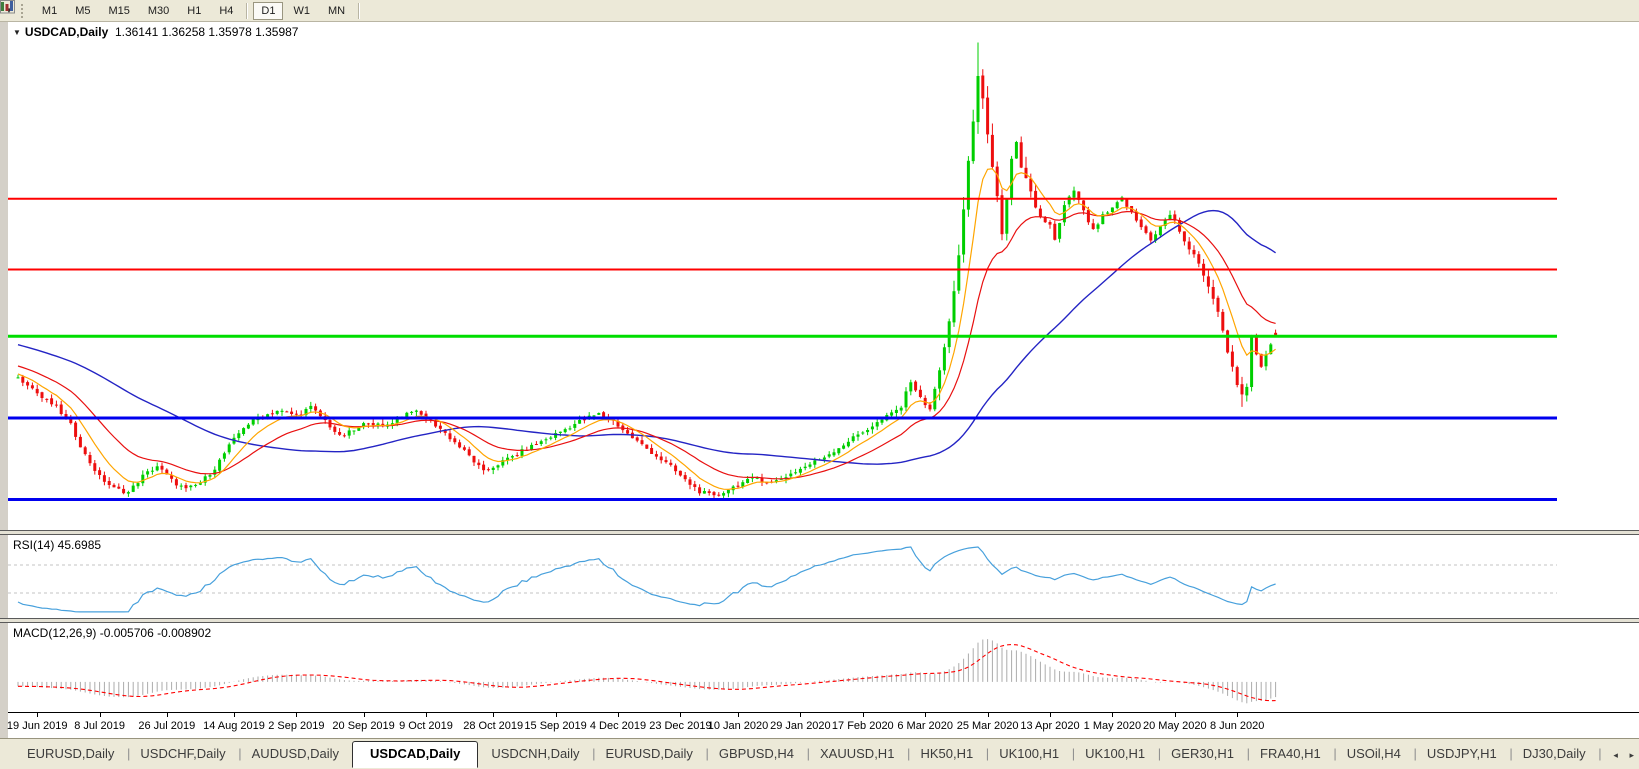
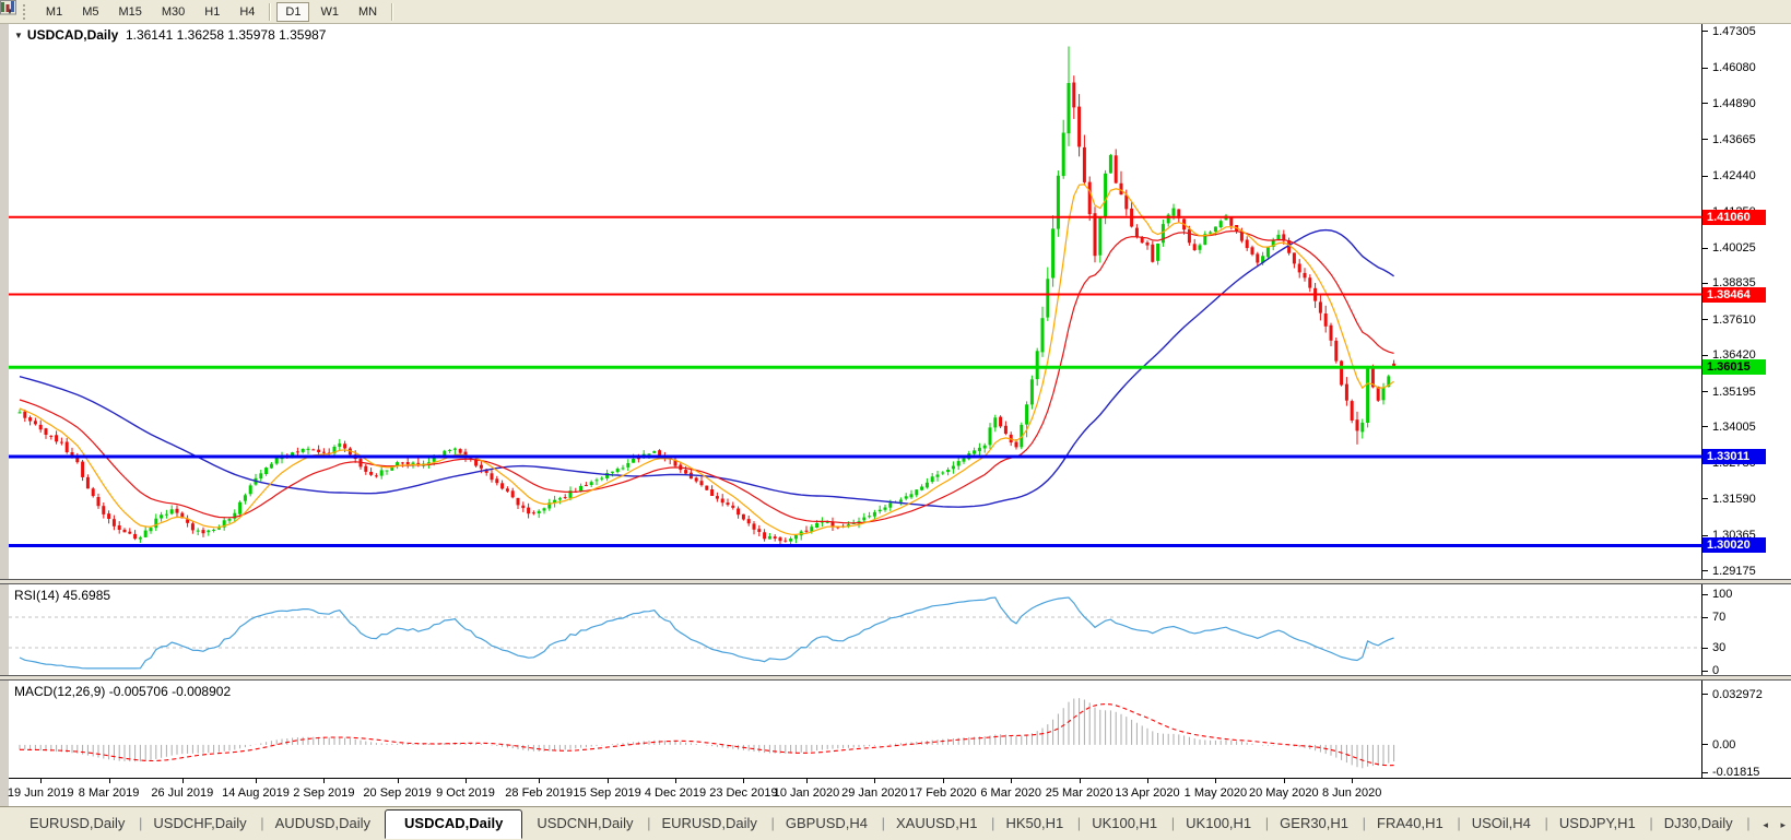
  ▼
  M1
  M5
  M15
  M30
  H1
  H4
  D1
  W1
  MN
  ▼ USDCAD,Daily 1.36141 1.36258 1.35978 1.35987
  RSI(14) 45.6985
  MACD(12,26,9) -0.005706 -0.008902
+ 1.47305
+ 1.46080
+ 1.44890
+ 1.43665
+ 1.42440
+ 1.40025
+ 1.38835
+ 1.37610
+ 1.36420
+ 1.35195
+ 1.34005
+ 1.31590
+ 1.30365
+ 1.29175
+ 1.41060
+ 1.38464
+ 1.36015
+ 1.33011
+ 1.30020
+ 100
+ 70
+ 30
+ 0
+ 0.032972
+ 0.00
+ -0.01815
  19 Jun 2019
- 8 Jul 2019
+ 8 Mar 2019
  26 Jul 2019
  14 Aug 2019
  2 Sep 2019
  20 Sep 2019
  9 Oct 2019
- 28 Oct 2019
+ 28 Feb 2019
  15 Sep 2019
  4 Dec 2019
  23 Dec 2019
  10 Jan 2020
  29 Jan 2020
  17 Feb 2020
  6 Mar 2020
  25 Mar 2020
  13 Apr 2020
  1 May 2020
  20 May 2020
  8 Jun 2020
  EURUSD,Daily
  USDCHF,Daily
  AUDUSD,Daily
  USDCAD,Daily
  USDCNH,Daily
  EURUSD,Daily
  GBPUSD,H4
  XAUUSD,H1
  HK50,H1
  UK100,H1
  UK100,H1
  GER30,H1
  FRA40,H1
  USOil,H4
  USDJPY,H1
  DJ30,Daily
  ◂ ▸
